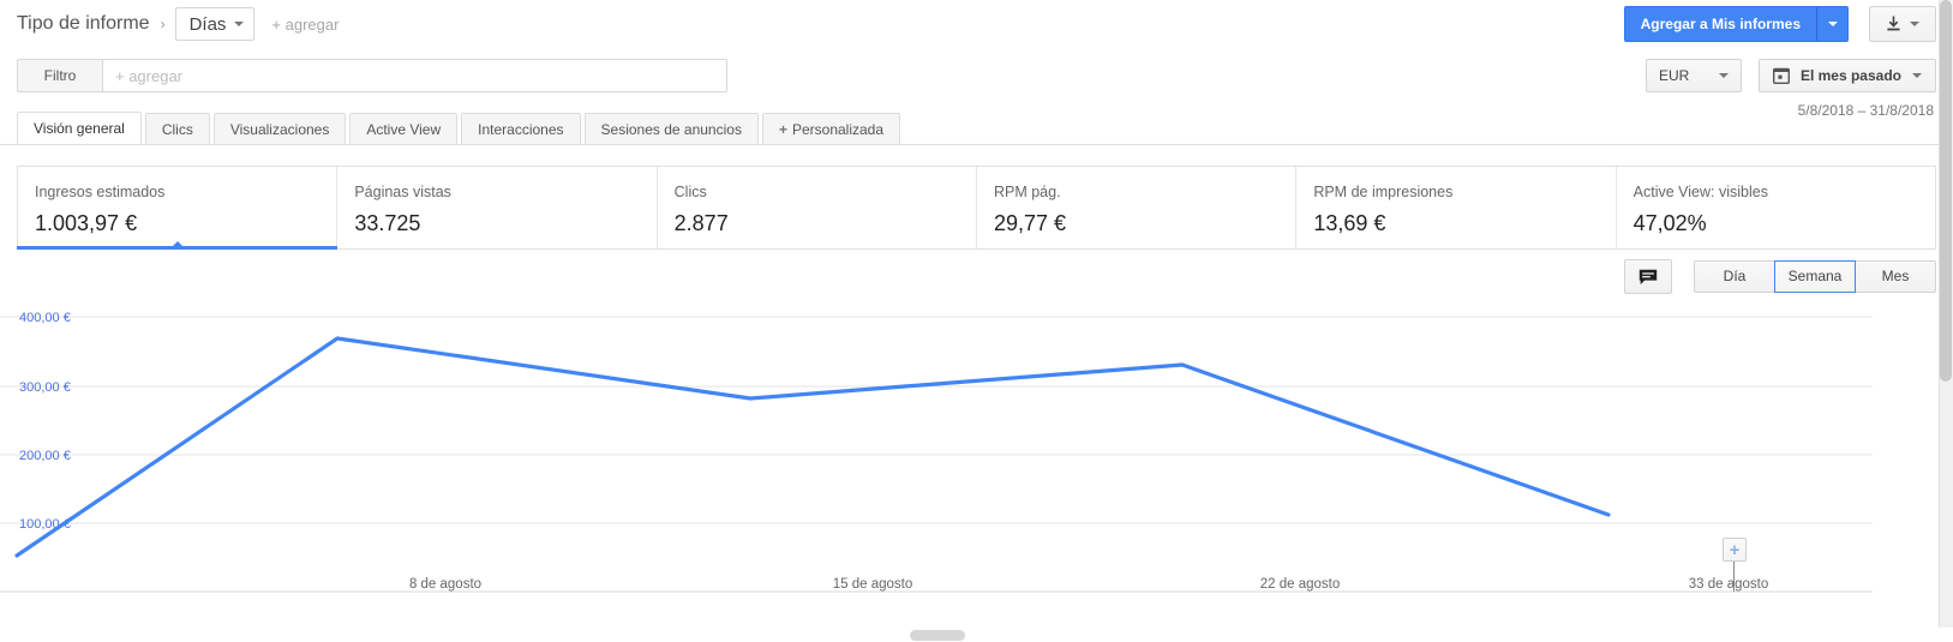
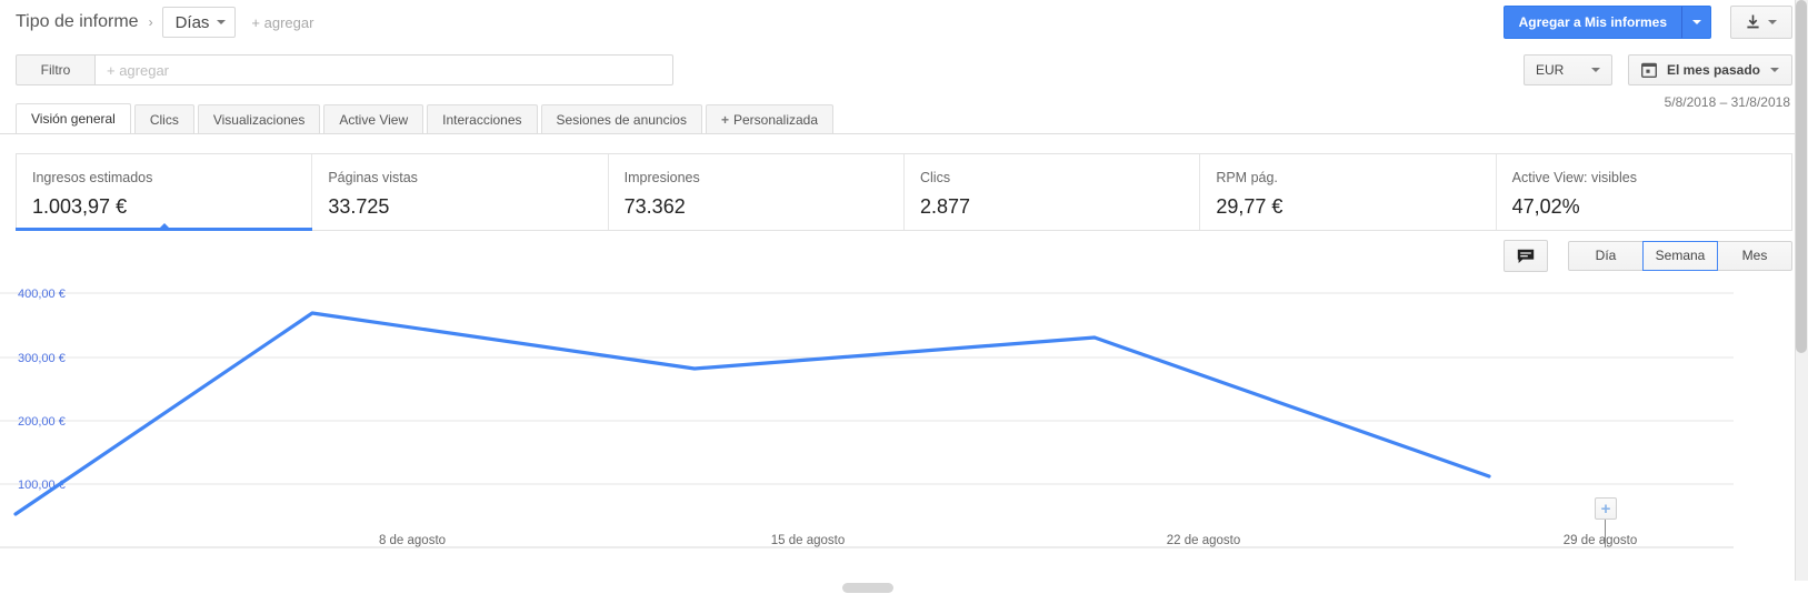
  Tipo de informe
  ›
  Días
  + agregar
  Agregar a Mis informes
  Filtro
  + agregar
  EUR
  El mes pasado
  5/8/2018 – 31/8/2018
  Visión general
  Clics
  Visualizaciones
  Active View
  Interacciones
  Sesiones de anuncios
  + Personalizada
  Ingresos estimados
  1.003,97 €
  Páginas vistas
  33.725
+ Impresiones
+ 73.362
  Clics
  2.877
  RPM pág.
  29,77 €
- RPM de impresiones
- 13,69 €
  Active View: visibles
  47,02%
  Día
  Semana
  Mes
  400,00 €
  300,00 €
  200,00 €
  100,00 €
  8 de agosto
  15 de agosto
  22 de agosto
- 33 de agosto
+ 29 de agosto
  +
